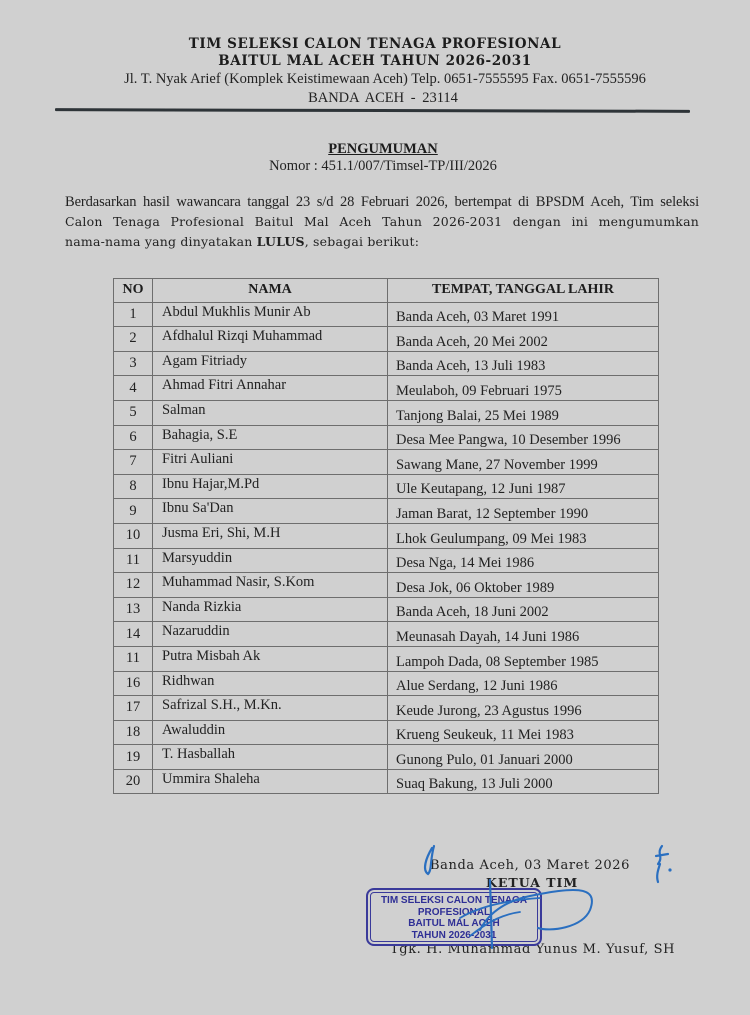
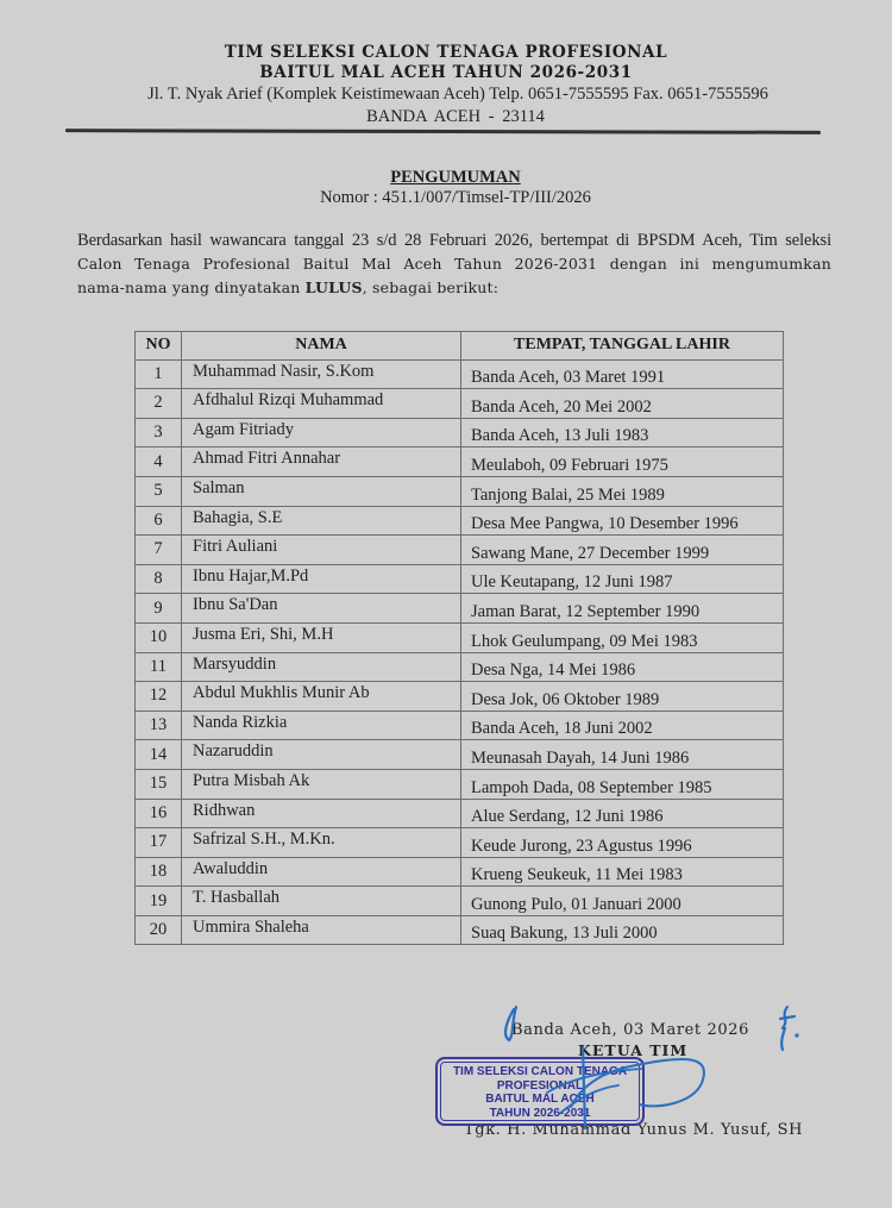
  TIM SELEKSI CALON TENAGA PROFESIONAL
  BAITUL MAL ACEH TAHUN 2026-2031
  Jl. T. Nyak Arief (Komplek Keistimewaan Aceh) Telp. 0651-7555595 Fax. 0651-7555596
  BANDA ACEH - 23114
  PENGUMUMAN
  Nomor : 451.1/007/Timsel-TP/III/2026
  Berdasarkan hasil wawancara tanggal 23 s/d 28 Februari 2026, bertempat di BPSDM Aceh, Tim seleksi
  Calon Tenaga Profesional Baitul Mal Aceh Tahun 2026-2031 dengan ini mengumumkan
  nama-nama yang dinyatakan LULUS, sebagai berikut:
  NO	NAMA	TEMPAT, TANGGAL LAHIR
- 1	Abdul Mukhlis Munir Ab	Banda Aceh, 03 Maret 1991
+ 1	Muhammad Nasir, S.Kom	Banda Aceh, 03 Maret 1991
  2	Afdhalul Rizqi Muhammad	Banda Aceh, 20 Mei 2002
  3	Agam Fitriady	Banda Aceh, 13 Juli 1983
  4	Ahmad Fitri Annahar	Meulaboh, 09 Februari 1975
  5	Salman	Tanjong Balai, 25 Mei 1989
  6	Bahagia, S.E	Desa Mee Pangwa, 10 Desember 1996
- 7	Fitri Auliani	Sawang Mane, 27 November 1999
+ 7	Fitri Auliani	Sawang Mane, 27 December 1999
  8	Ibnu Hajar,M.Pd	Ule Keutapang, 12 Juni 1987
  9	Ibnu Sa'Dan	Jaman Barat, 12 September 1990
  10	Jusma Eri, Shi, M.H	Lhok Geulumpang, 09 Mei 1983
  11	Marsyuddin	Desa Nga, 14 Mei 1986
- 12	Muhammad Nasir, S.Kom	Desa Jok, 06 Oktober 1989
+ 12	Abdul Mukhlis Munir Ab	Desa Jok, 06 Oktober 1989
  13	Nanda Rizkia	Banda Aceh, 18 Juni 2002
  14	Nazaruddin	Meunasah Dayah, 14 Juni 1986
- 11	Putra Misbah Ak	Lampoh Dada, 08 September 1985
+ 15	Putra Misbah Ak	Lampoh Dada, 08 September 1985
  16	Ridhwan	Alue Serdang, 12 Juni 1986
  17	Safrizal S.H., M.Kn.	Keude Jurong, 23 Agustus 1996
  18	Awaluddin	Krueng Seukeuk, 11 Mei 1983
  19	T. Hasballah	Gunong Pulo, 01 Januari 2000
  20	Ummira Shaleha	Suaq Bakung, 13 Juli 2000
  Banda Aceh, 03 Maret 2026
  KETUA TIM
  Tgk. H. Muhammad Yunus M. Yusuf, SH
  TIM SELEKSI CALON TENAA
  PROFESIOAL
  BAITUL MAL ACH
  TAHUN 20262031
